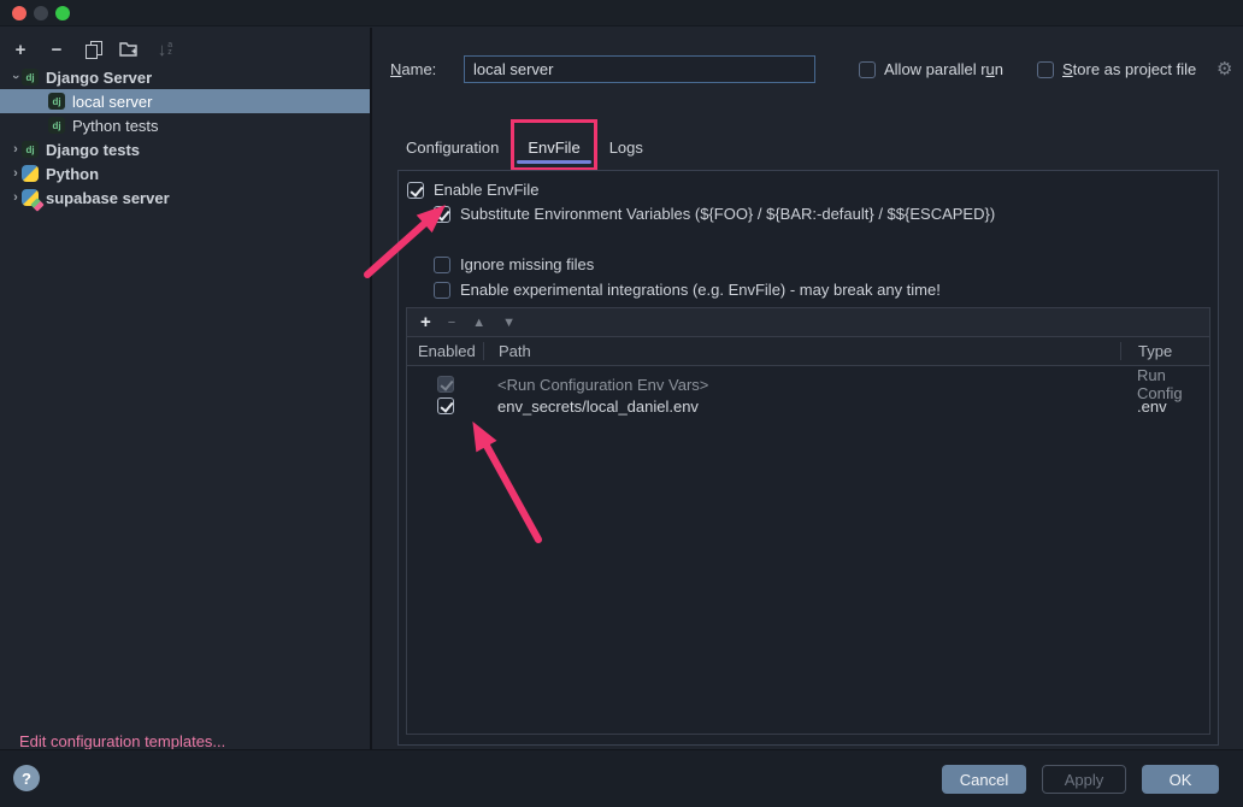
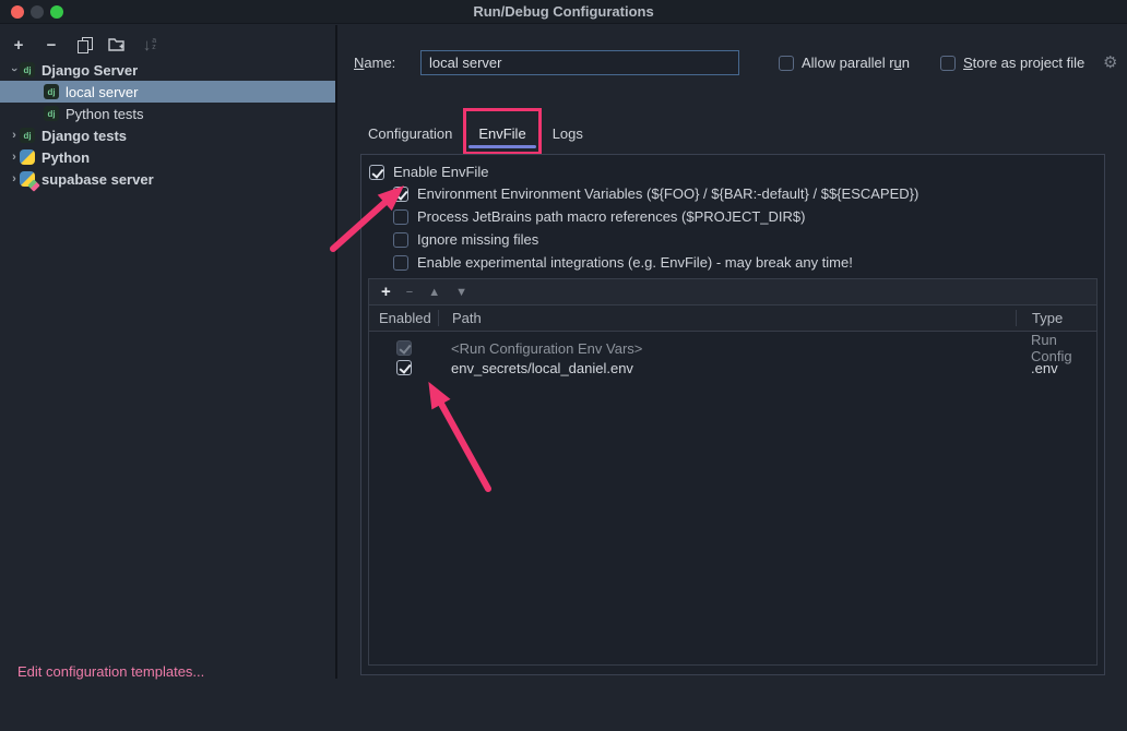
+ Run/Debug Configurations
  +
  −
  ↓
  dj
  Django Server
  dj
  local server
  dj
  Python tests
  ›
  dj
  Django tests
  ›
  Python
  ›
  supabase server
  Edit configuration templates...
  Name:
  local server
  Allow parallel run
  Store as project file
  ⚙
  Configuration
  EnvFile
  Logs
  Enable EnvFile
- Substitute Environment Variables (${FOO} / ${BAR:-default} / $${ESCAPED})
+ Environment Environment Variables (${FOO} / ${BAR:-default} / $${ESCAPED})
+ Process JetBrains path macro references ($PROJECT_DIR$)
  Ignore missing files
  Enable experimental integrations (e.g. EnvFile) - may break any time!
  +
  −
  ▲
  ▼
  Enabled
  Path
  Type
  <Run Configuration Env Vars>
  Run Config
  env_secrets/local_daniel.env
  .env
- ?
- Cancel
- Apply
- OK
